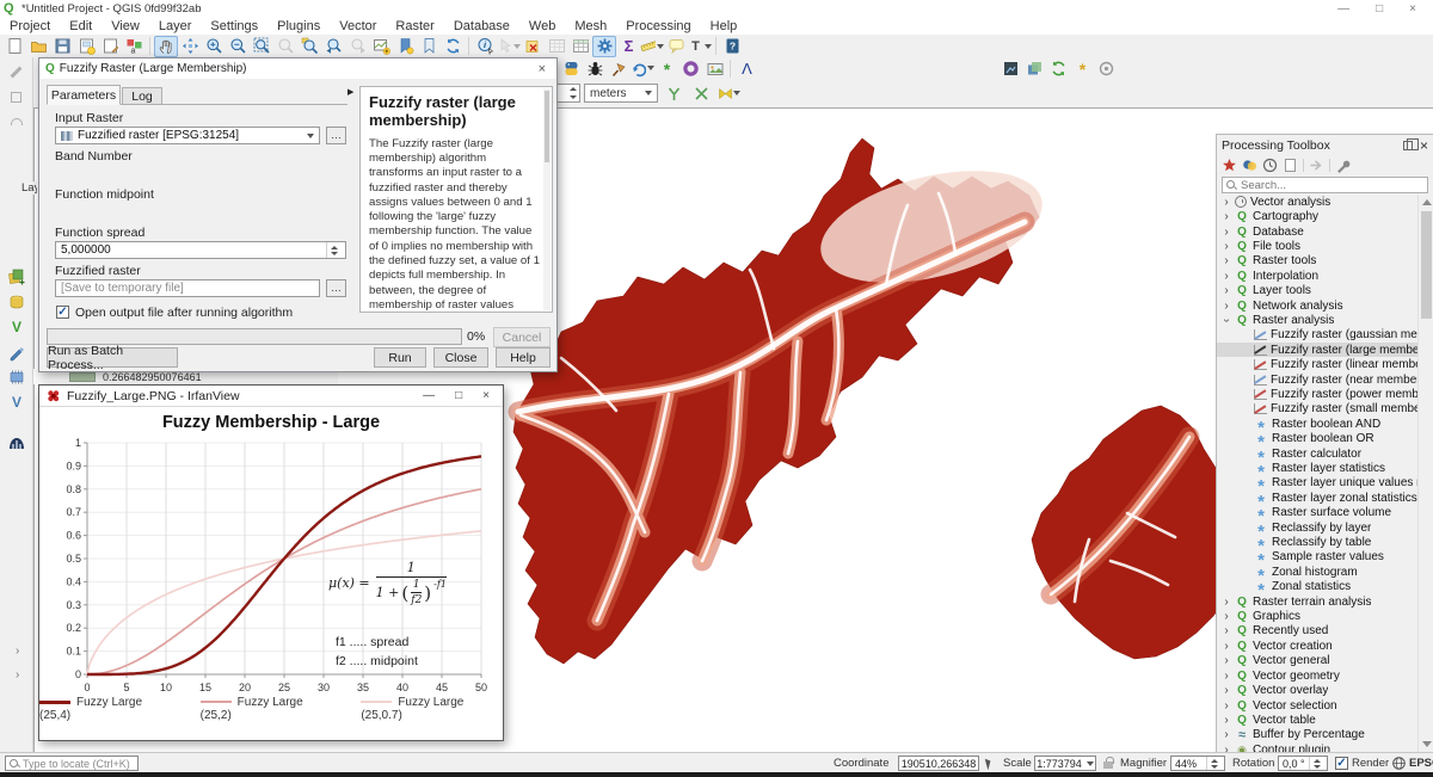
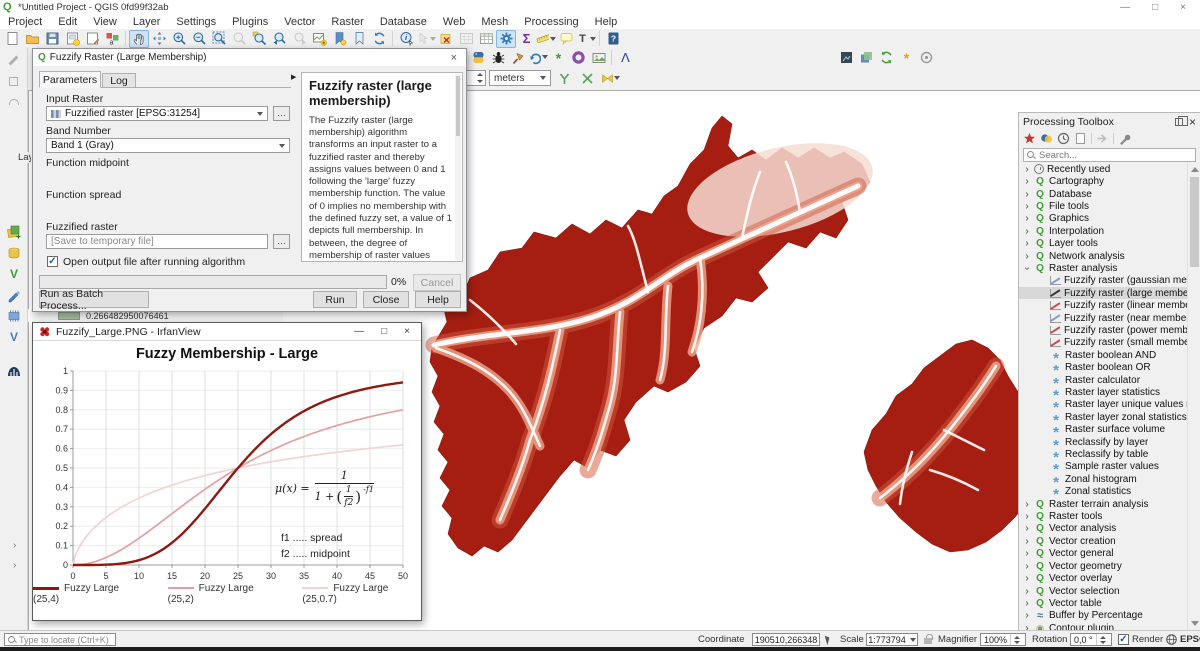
  Q
  *Untitled Project - QGIS 0fd99f32ab
  —
  □
  ×
  Project
  Edit
  View
  Layer
  Settings
  Plugins
  Vector
  Raster
  Database
  Web
  Mesh
  Processing
  Help
  i
  Σ
  T
  ?
  *
  Λ
  *
  meters
  V
  V
  Lay
  ›
  ›
  0.266482950076461
  Processing Toolbox
  ×
  Search...
  ›
- Vector analysis
+ Recently used
  ›
  Cartography
  ›
  Database
  ›
  File tools
  ›
- Raster tools
+ Graphics
  ›
  Interpolation
  ›
  Layer tools
  ›
  Network analysis
  Raster analysis
  Fuzzify raster (gaussian me
  Fuzzify raster (large membe
  Fuzzify raster (linear memb
  Fuzzify raster (near membe
  Fuzzify raster (power memb
  Fuzzify raster (small memb
  Raster boolean AND
  Raster boolean OR
  Raster calculator
  Raster layer statistics
  Raster layer unique values
  Raster layer zonal statistics
  Raster surface volume
  Reclassify by layer
  Reclassify by table
  Sample raster values
  Zonal histogram
  Zonal statistics
  ›
  Raster terrain analysis
  ›
- Graphics
+ Raster tools
  ›
- Recently used
+ Vector analysis
  ›
  Vector creation
  ›
  Vector general
  ›
  Vector geometry
  ›
  Vector overlay
  ›
  Vector selection
  ›
  Vector table
  ›
  Buffer by Percentage
  ›
  Contour plugin
  Q
  Fuzzify Raster (Large Membership)
  ×
  Parameters
  Log
  Input Raster
  Fuzzified raster [EPSG:31254]
  …
  Band Number
+ Band 1 (Gray)
  Function midpoint
  Function spread
- 5,000000
  Fuzzified raster
  [Save to temporary file]
  …
  ✓
  Open output file after running algorithm
  Fuzzify raster (large membership)
  The Fuzzify raster (large membership) algorithm transforms an input raster to a fuzzified raster and thereby assigns values between 0 and 1 following the 'large' fuzzy membership function. The value of 0 implies no membership with the defined fuzzy set, a value of 1 depicts full membership. In between, the degree of membership of raster values
  0%
  Cancel
  Run as Batch Process...
  Run
  Close
  Help
  Fuzzify_Large.PNG - IrfanView
  —
  □
  ×
  Fuzzy Membership - Large
  0
  0.1
  0.2
  0.3
  0.4
  0.5
  0.6
  0.7
  0.8
  0.9
  1
  0
  5
  10
  15
  20
  25
  30
  35
  40
  45
  50
  μ(x) =
  1
  1 +
  (
  1
  f2
  )
  -f1
  f1 ..... spread
  f2 ..... midpoint
  Fuzzy Large (25,4)
  Fuzzy Large (25,2)
  Fuzzy Large (25,0.7)
  Type to locate (Ctrl+K)
  Coordinate
  190510,266348
  Scale
  1:773794
  Magnifier
- 44%
+ 100%
  Rotation
  0,0 °
  ✓
  Render
